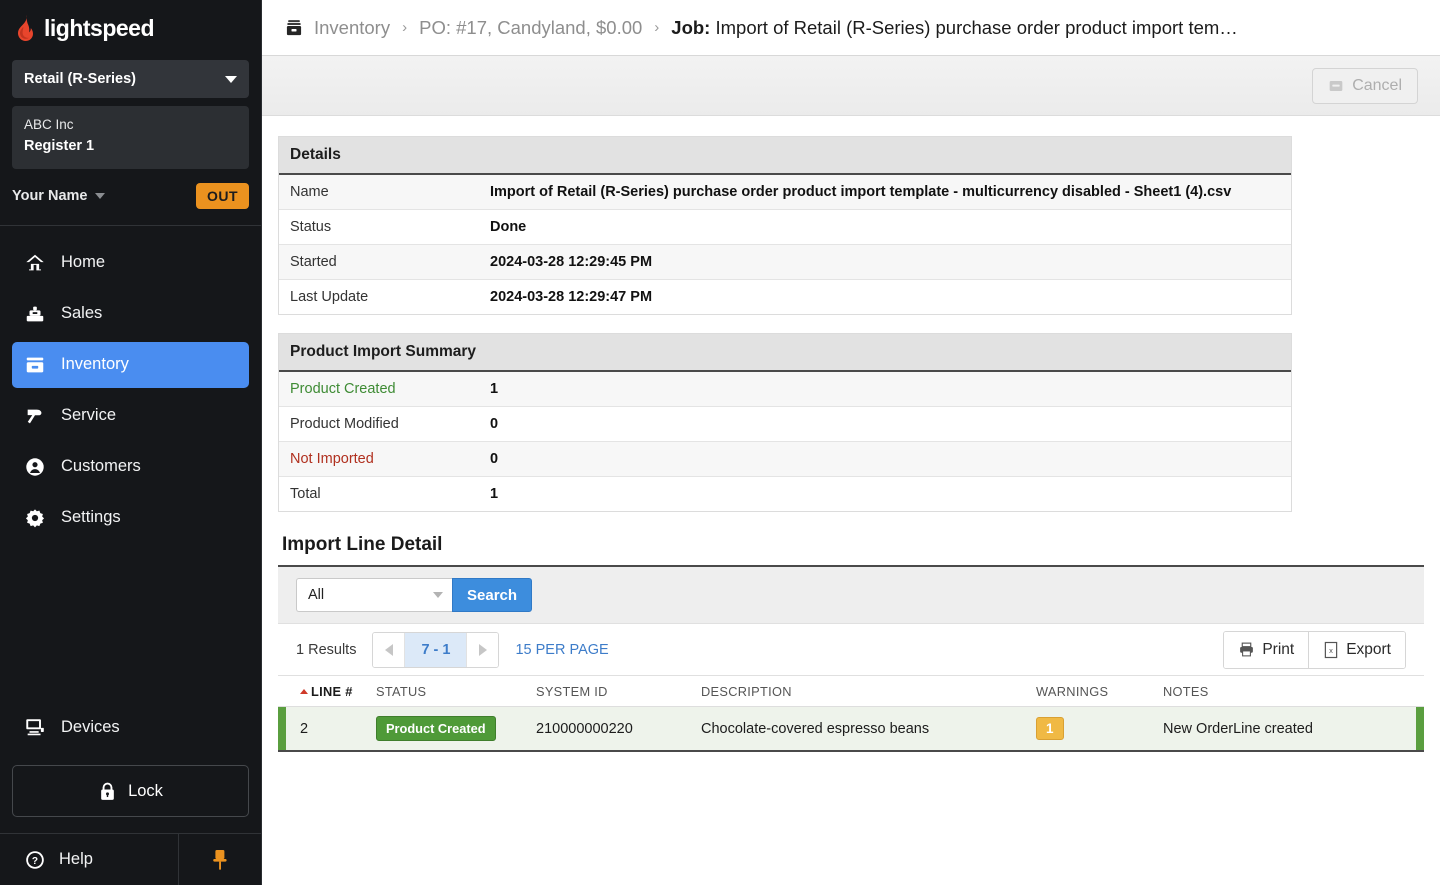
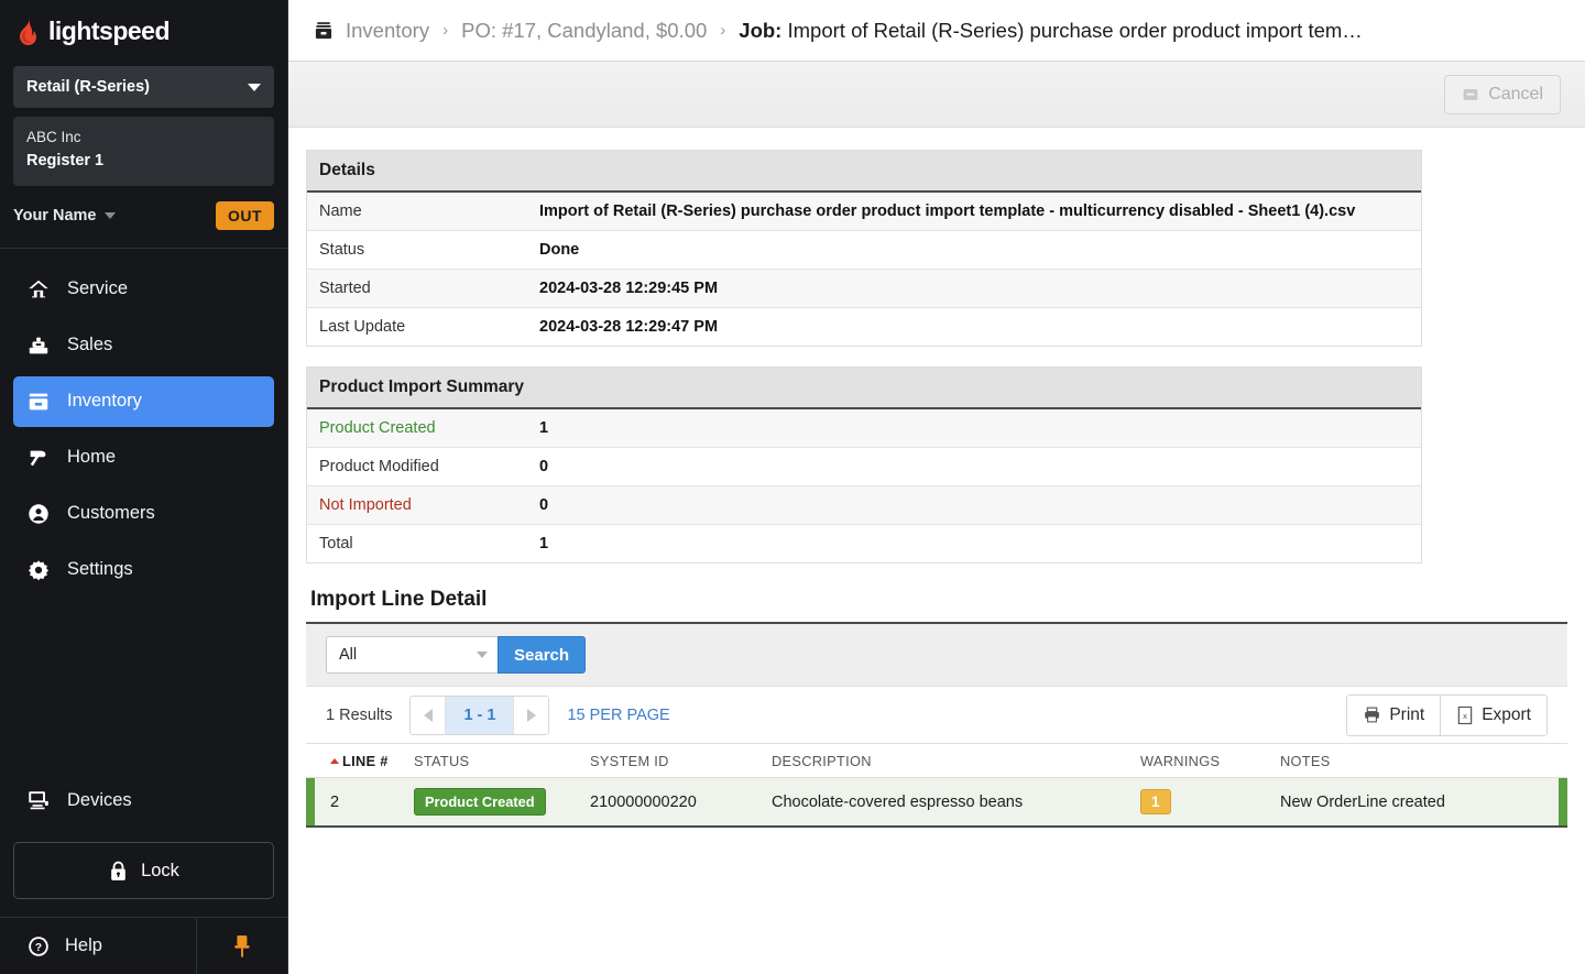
  lightspeed
  Retail (R-Series)
  ABC Inc
  Register 1
  Your Name
  OUT
- Home
+ Service
  Sales
  Inventory
- Service
+ Home
  Customers
  Settings
  Devices
  Lock
  ?
  Help
  Inventory
  ›
  PO: #17, Candyland, $0.00
  ›
  Job: Import of Retail (R-Series) purchase order product import tem…
  Cancel
  Details
  Name	Import of Retail (R-Series) purchase order product import template - multicurrency disabled - Sheet1 (4).csv
  Status	Done
  Started	2024-03-28 12:29:45 PM
  Last Update	2024-03-28 12:29:47 PM
  Product Import Summary
  Product Created	1
  Product Modified	0
  Not Imported	0
  Total	1
  Import Line Detail
  All
  Search
  1 Results
- 7 - 1
+ 1 - 1
  15 PER PAGE
  Print
  x
  Export
  	LINE #	STATUS	SYSTEM ID	DESCRIPTION	WARNINGS	NOTES
  	2	Product Created	210000000220	Chocolate-covered espresso beans	1	New OrderLine created
